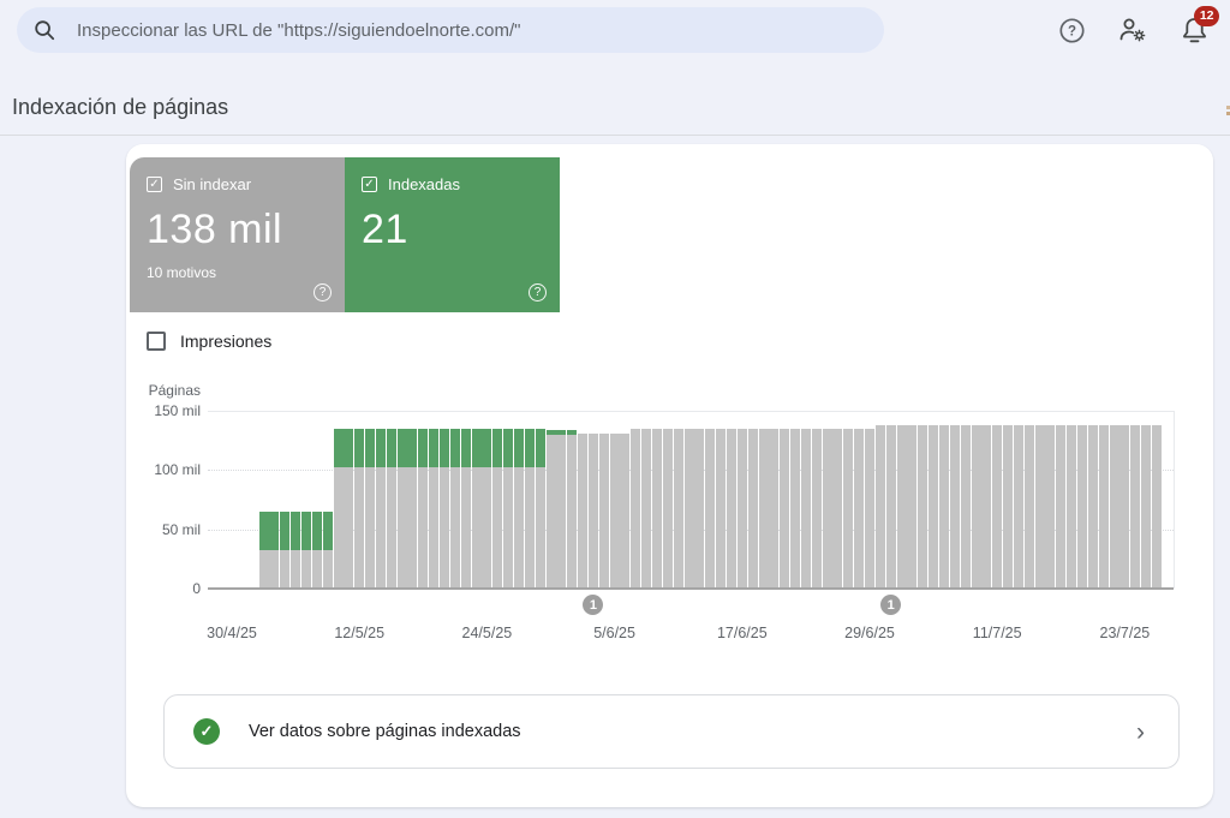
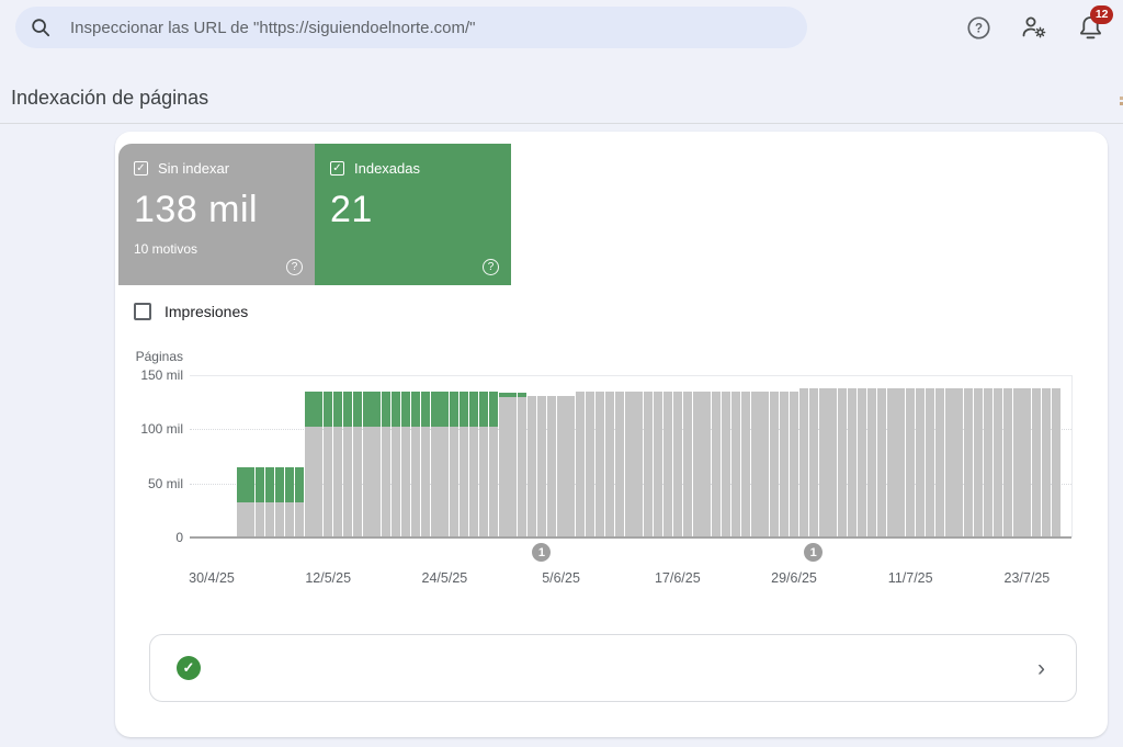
  Inspeccionar las URL de "https://siguiendoelnorte.com/"
  ?
  12
  Indexación de páginas
  Sin indexar
  138 mil
  10 motivos
  Indexadas
  21
  Impresiones
  Páginas
  150 mil
  100 mil
  50 mil
  0
  1
  1
  30/4/25
  12/5/25
  24/5/25
  5/6/25
  17/6/25
  29/6/25
  11/7/25
  23/7/25
- Ver datos sobre páginas indexadas
  ›
